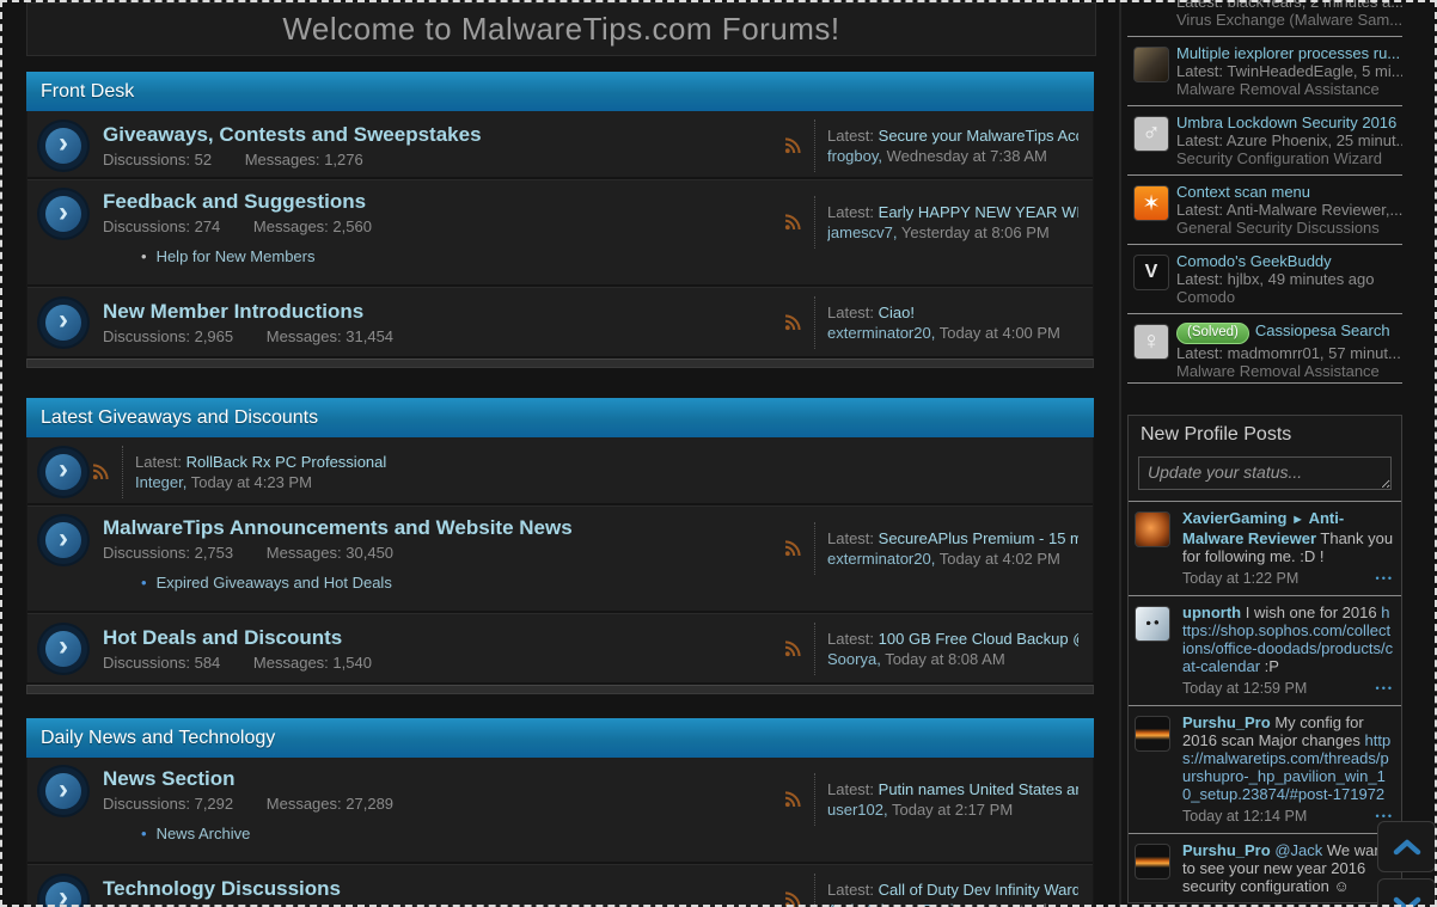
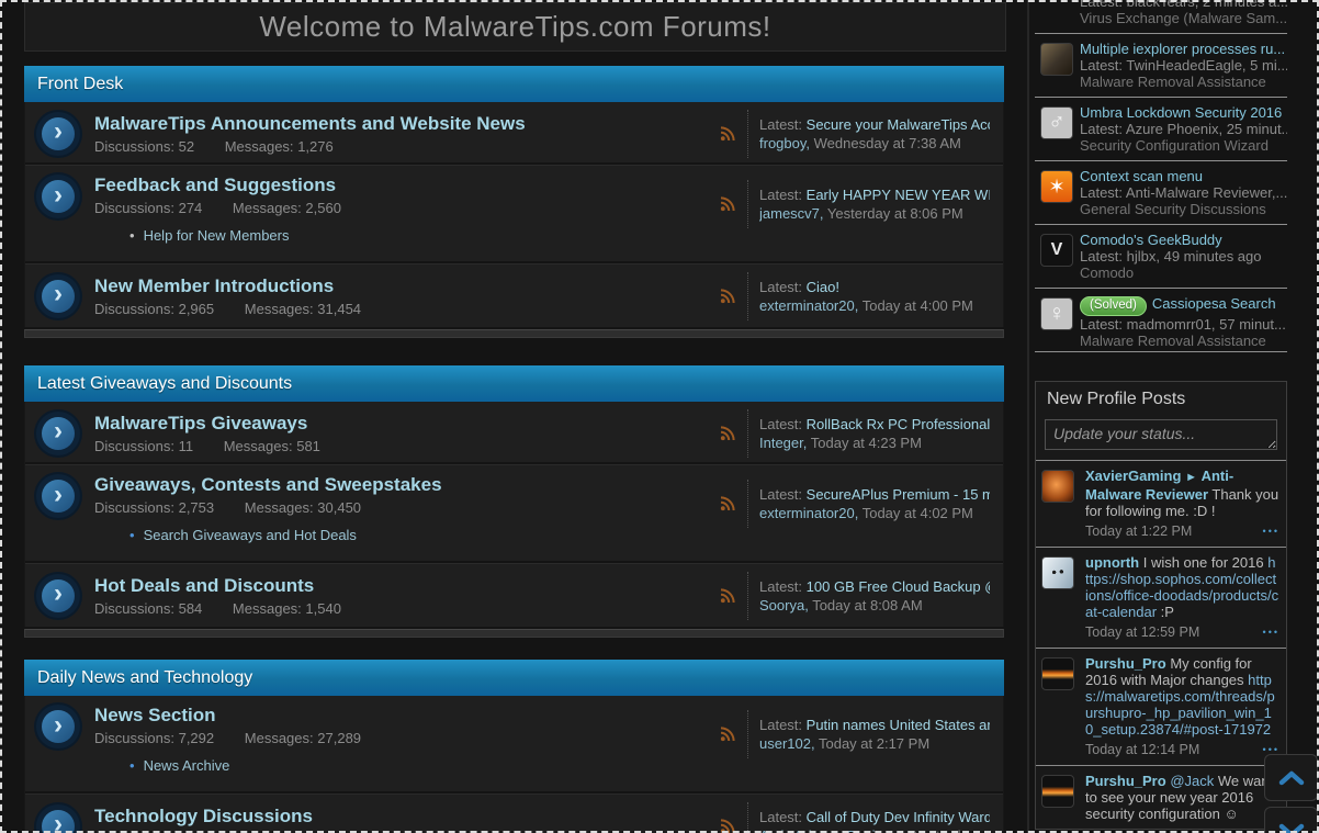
  Welcome to MalwareTips.com Forums!
  Front Desk
  ›
- Giveaways, Contests and Sweepstakes
+ MalwareTips Announcements and Website News
  Discussions: 52 Messages: 1,276
  Latest: Secure your MalwareTips Ac
  frogboy, Wednesday at 7:38 AM
  ›
  Feedback and Suggestions
  Discussions: 274 Messages: 2,560
  • Help for New Members
  Latest: Early HAPPY NEW YEAR W
  jamescv7, Yesterday at 8:06 PM
  ›
  New Member Introductions
  Discussions: 2,965 Messages: 31,454
  Latest: Ciao!
  exterminator20, Today at 4:00 PM
  Latest Giveaways and Discounts
  ›
+ MalwareTips Giveaways
+ Discussions: 11 Messages: 581
  Latest: RollBack Rx PC Professional
  Integer, Today at 4:23 PM
  ›
- MalwareTips Announcements and Website News
+ Giveaways, Contests and Sweepstakes
  Discussions: 2,753 Messages: 30,450
- • Expired Giveaways and Hot Deals
+ • Search Giveaways and Hot Deals
  Latest: SecureAPlus Premium - 15 m
  exterminator20, Today at 4:02 PM
  ›
  Hot Deals and Discounts
  Discussions: 584 Messages: 1,540
  Latest: 100 GB Free Cloud Backup
  Soorya, Today at 8:08 AM
  Daily News and Technology
  ›
  News Section
  Discussions: 7,292 Messages: 27,289
  • News Archive
  Latest: Putin names United States a
  user102, Today at 2:17 PM
  ›
  Technology Discussions
  Latest: Call of Duty Dev Infinity Ward
  Latest: blackTears, 2 minutes a...
  Virus Exchange (Malware Sam...
  Multiple iexplorer processes ru...
  Latest: TwinHeadedEagle, 5 mi...
  Malware Removal Assistance
  ♂
  Umbra Lockdown Security 2016
  Latest: Azure Phoenix, 25 minut..
  Security Configuration Wizard
  ✶
  Context scan menu
  Latest: Anti-Malware Reviewer,...
  General Security Discussions
  V
  Comodo's GeekBuddy
  Latest: hjlbx, 49 minutes ago
  Comodo
  ♀
  (Solved) Cassiopesa Search
  Latest: madmomrr01, 57 minut...
  Malware Removal Assistance
  New Profile Posts
  Update your status...
  XavierGaming ► Anti-Malware Reviewer Thank you for following me. :D !
  Today at 1:22 PM
  •••
  upnorth I wish one for 2016 https://shop.sophos.com/collections/office-doodads/products/cat-calendar :P
  Today at 12:59 PM
  •••
- Purshu_Pro My config for 2016 scan Major changes https://malwaretips.com/threads/purshupro-_hp_pavilion_win_10_setup.23874/#post-171972
+ Purshu_Pro My config for 2016 with Major changes https://malwaretips.com/threads/purshupro-_hp_pavilion_win_10_setup.23874/#post-171972
  Today at 12:14 PM
  •••
  Purshu_Pro @Jack We wa to see your new year 2016 security configuration ☺
